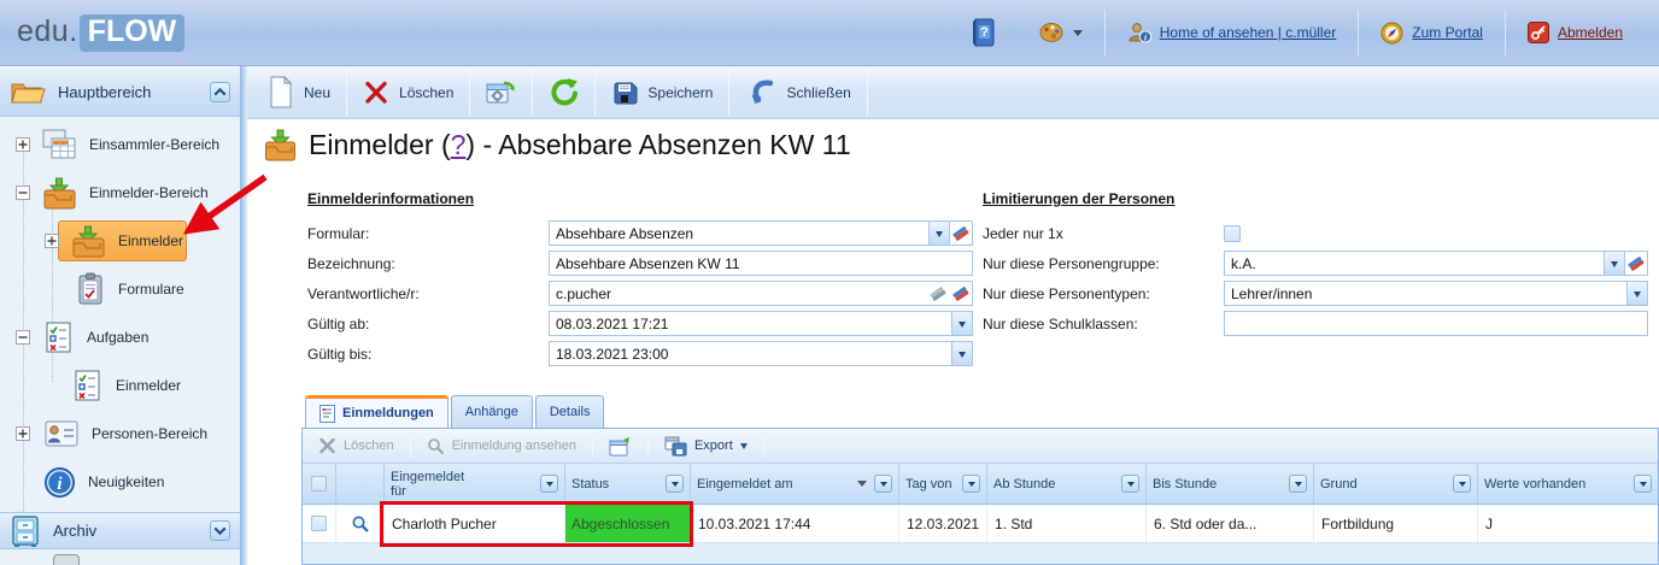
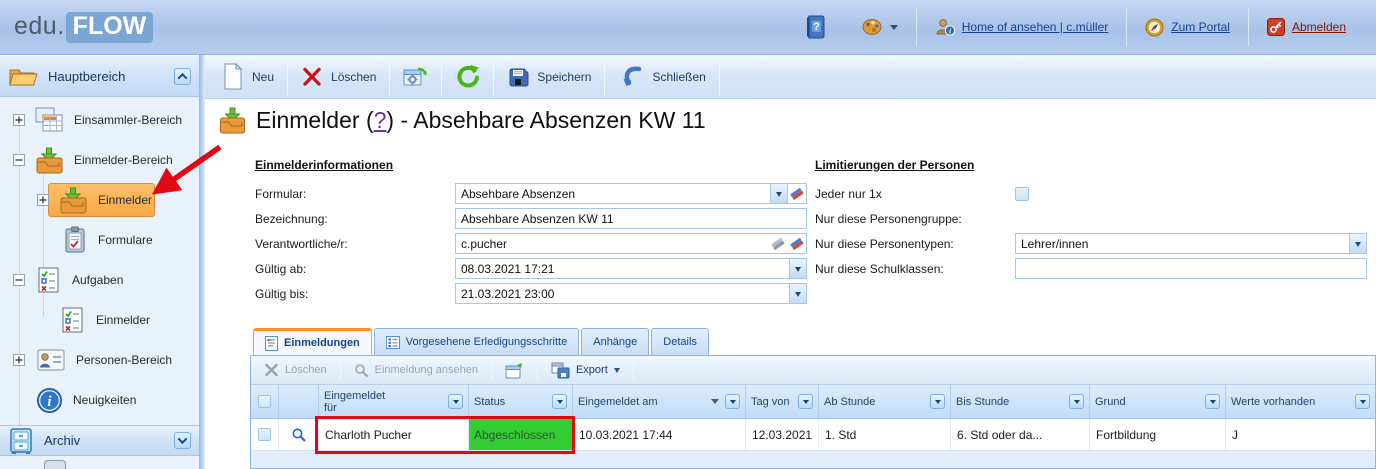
  edu.
  FLOW
  ?
  i
  Home of ansehen | c.müller
  Zum Portal
  Abmelden
  Hauptbereich
  Einsammler-Bereich
  Einmelder-Bereich
  Einmelder
  Formulare
  Aufgaben
  Einmelder
  Personen-Bereich
  i
  Neuigkeiten
  Archiv
  Neu
  Löschen
  Speichern
  Schließen
  Einmelder (?) - Absehbare Absenzen KW 11
  Einmelderinformationen
  Limitierungen der Personen
  Formular:
  Absehbare Absenzen
  Bezeichnung:
  Absehbare Absenzen KW 11
  Verantwortliche/r:
  c.pucher
  Gültig ab:
  08.03.2021 17:21
  Gültig bis:
- 18.03.2021 23:00
+ 21.03.2021 23:00
  Jeder nur 1x
  Nur diese Personengruppe:
- k.A.
  Nur diese Personentypen:
  Lehrer/innen
  Nur diese Schulklassen:
  Einmeldungen
+ Vorgesehene Erledigungsschritte
  Anhänge
  Details
  Löschen
  Einmeldung ansehen
  Export
  Eingemeldet für
  Status
  Eingemeldet am
  Tag von
  Ab Stunde
  Bis Stunde
  Grund
  Werte vorhanden
  Charloth Pucher
  Abgeschlossen
  10.03.2021 17:44
  12.03.2021
  1. Std
  6. Std oder da...
  Fortbildung
  J
